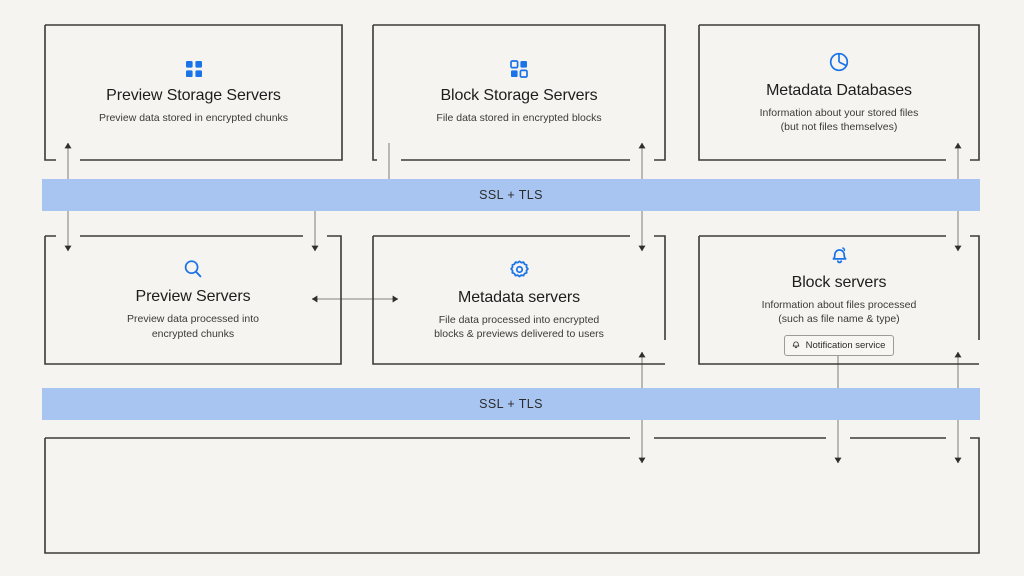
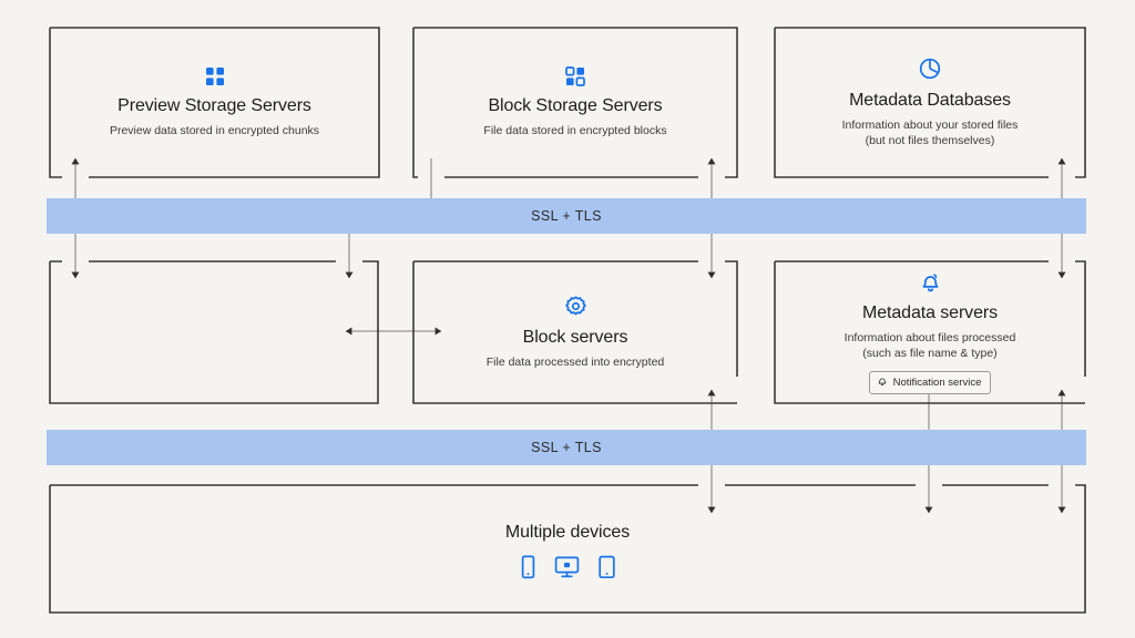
  SSL + TLS
  SSL + TLS
  Preview Storage Servers
  Preview data stored in encrypted chunks
  Block Storage Servers
  File data stored in encrypted blocks
  Metadata Databases
  Information about your stored files
  (but not files themselves)
- Preview Servers
- Preview data processed into
- encrypted chunks
- Metadata servers
+ Block servers
  File data processed into encrypted
- blocks & previews delivered to users
- Block servers
+ Metadata servers
  Information about files processed
  (such as file name & type)
  Notification service
+ Multiple devices
